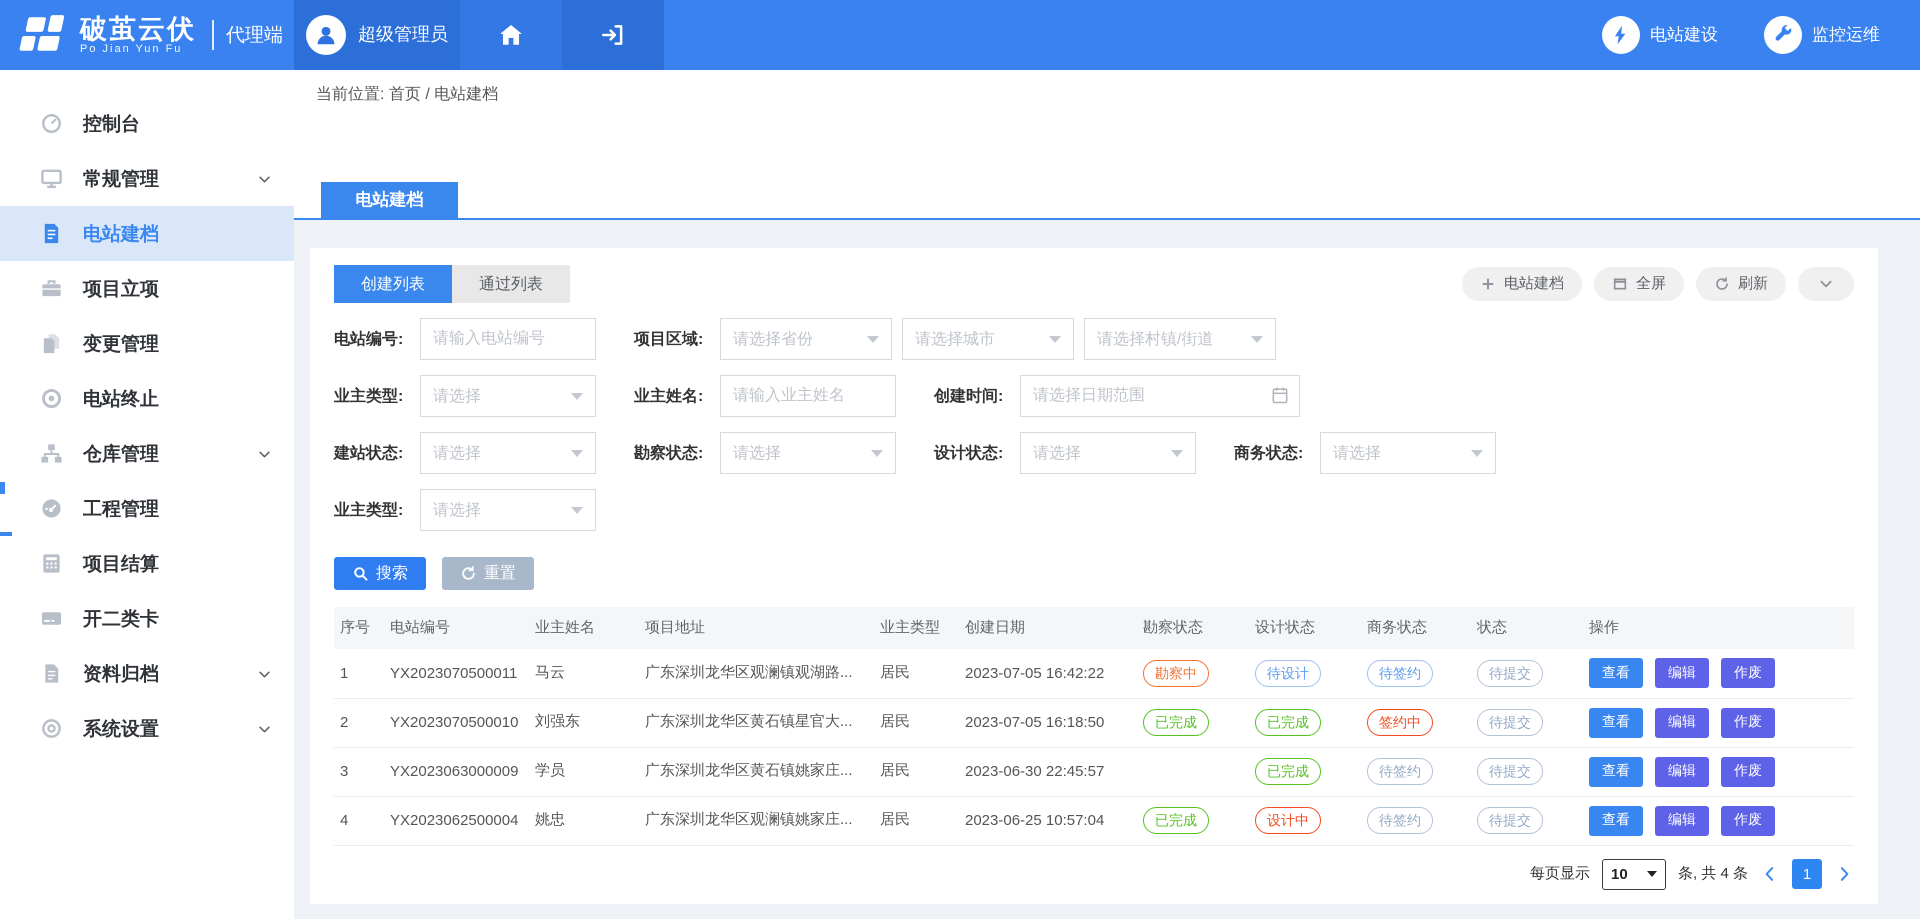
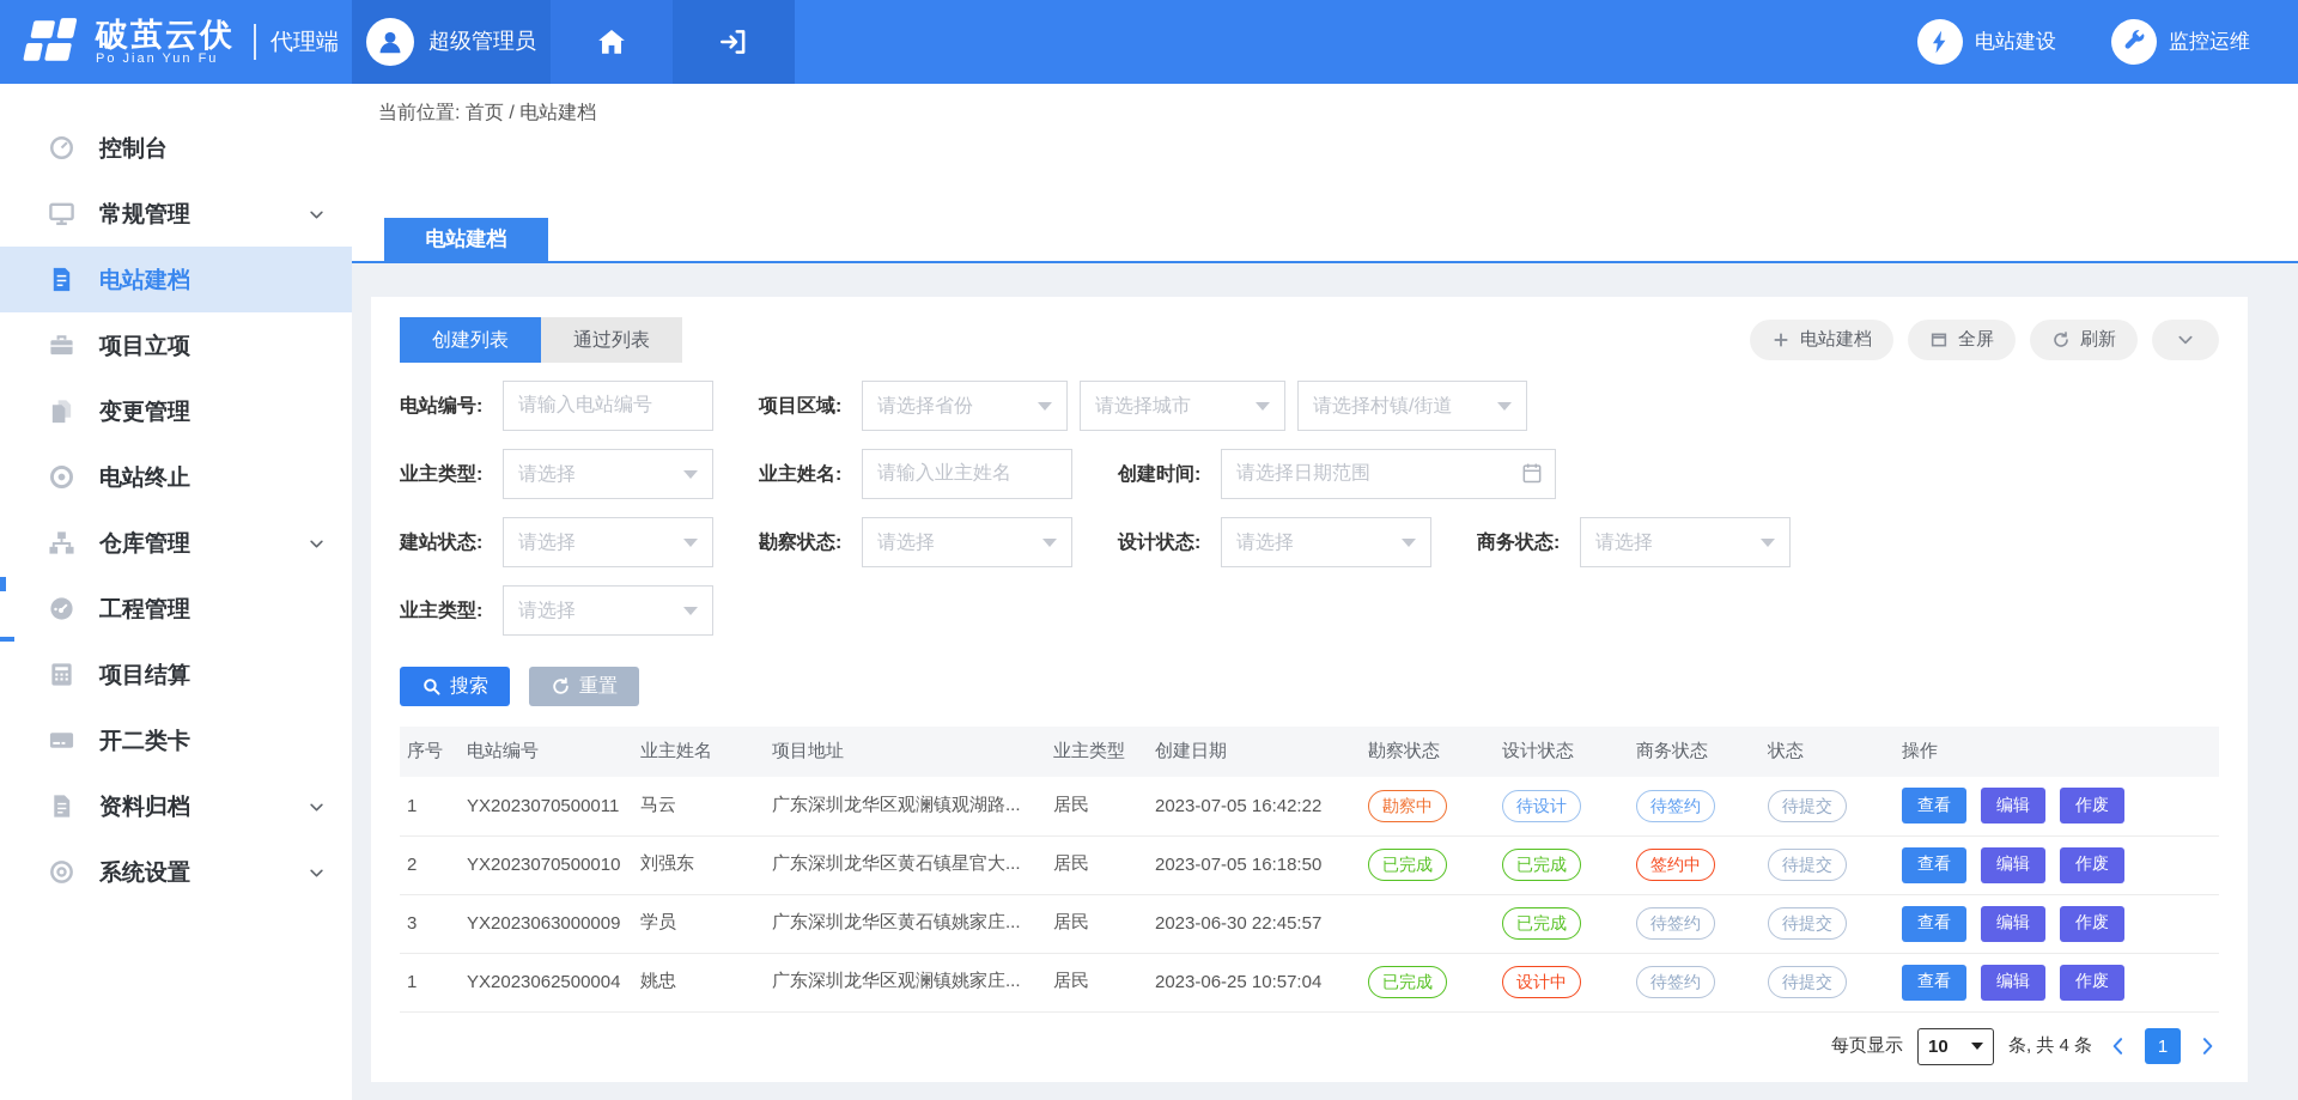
  破茧云伏
  Po Jian Yun Fu
  代理端
  超级管理员
  电站建设
  监控运维
  控制台
  常规管理
  电站建档
  项目立项
  变更管理
  电站终止
  仓库管理
  工程管理
  项目结算
  开二类卡
  资料归档
  系统设置
  当前位置: 首页 / 电站建档
  电站建档
  创建列表
  通过列表
  电站建档
  全屏
  刷新
  电站编号:
  请输入电站编号
  项目区域:
  请选择省份
  请选择城市
  请选择村镇/街道
  业主类型:
  请选择
  业主姓名:
  请输入业主姓名
  创建时间:
  请选择日期范围
  建站状态:
  请选择
  勘察状态:
  请选择
  设计状态:
  请选择
  商务状态:
  请选择
  业主类型:
  请选择
  搜索
  重置
  序号	电站编号	业主姓名	项目地址	业主类型	创建日期	勘察状态	设计状态	商务状态	状态	操作
  1	YX2023070500011	马云	广东深圳龙华区观澜镇观湖路...	居民	2023-07-05 16:42:22	勘察中	待设计	待签约	待提交	查看 编辑 作废
  2	YX2023070500010	刘强东	广东深圳龙华区黄石镇星官大...	居民	2023-07-05 16:18:50	已完成	已完成	签约中	待提交	查看 编辑 作废
  3	YX2023063000009	学员	广东深圳龙华区黄石镇姚家庄...	居民	2023-06-30 22:45:57		已完成	待签约	待提交	查看 编辑 作废
- 4	YX2023062500004	姚忠	广东深圳龙华区观澜镇姚家庄...	居民	2023-06-25 10:57:04	已完成	设计中	待签约	待提交	查看 编辑 作废
+ 1	YX2023062500004	姚忠	广东深圳龙华区观澜镇姚家庄...	居民	2023-06-25 10:57:04	已完成	设计中	待签约	待提交	查看 编辑 作废
  每页显示
  10
  条, 共 4 条
  1
